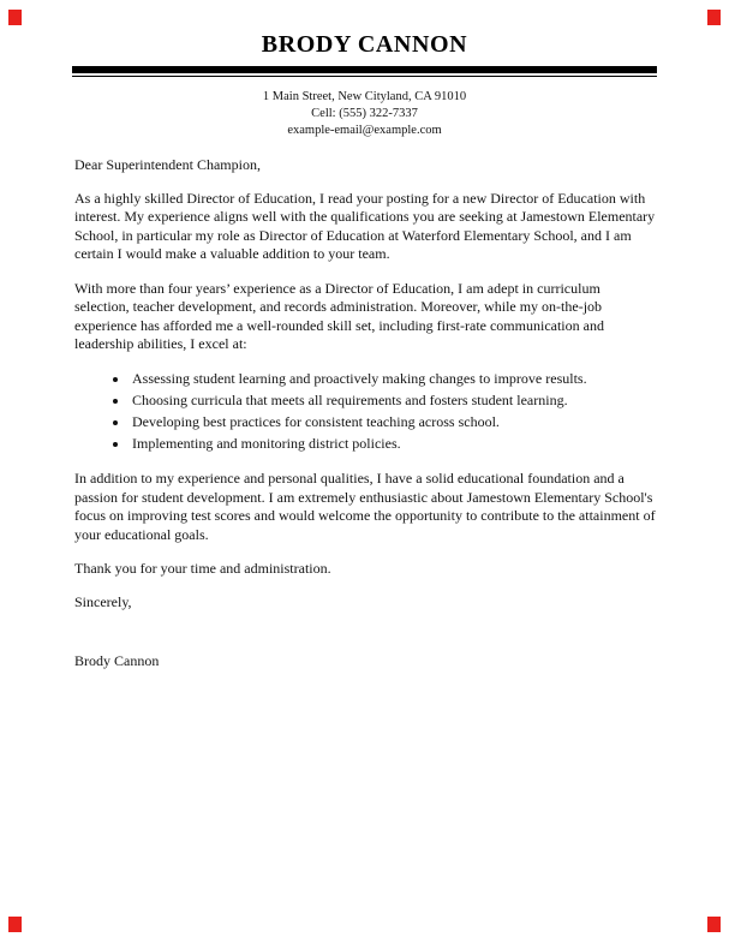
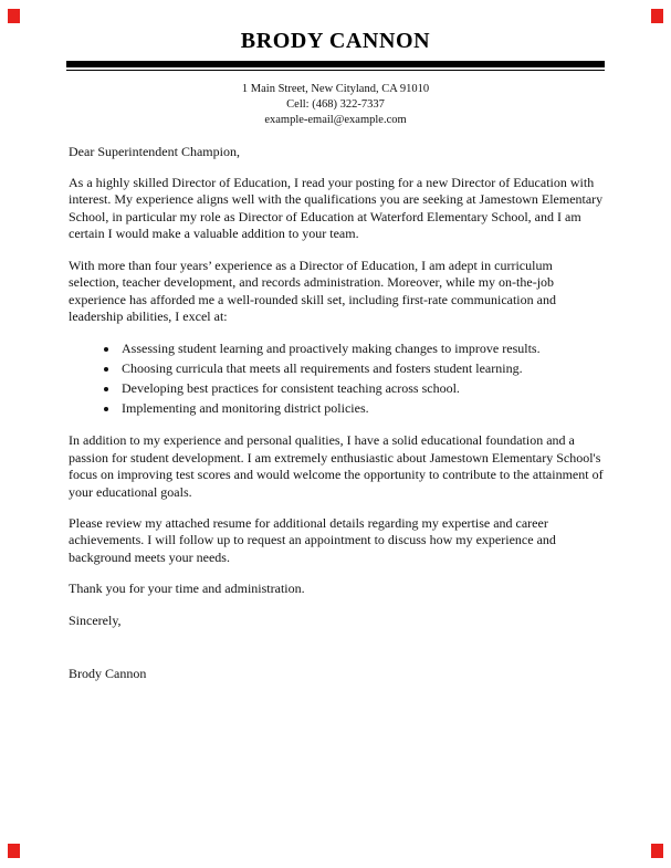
  BRODY CANNON
  1 Main Street, New Cityland, CA 91010
- Cell: (555) 322-7337
+ Cell: (468) 322-7337
  example-email@example.com
  Dear Superintendent Champion,
  As a highly skilled Director of Education, I read your posting for a new Director of Education with interest. My experience aligns well with the qualifications you are seeking at Jamestown Elementary School, in particular my role as Director of Education at Waterford Elementary School, and I am certain I would make a valuable addition to your team.
  With more than four years’ experience as a Director of Education, I am adept in curriculum selection, teacher development, and records administration. Moreover, while my on-the-job experience has afforded me a well-rounded skill set, including first-rate communication and leadership abilities, I excel at:
  Assessing student learning and proactively making changes to improve results.
  Choosing curricula that meets all requirements and fosters student learning.
  Developing best practices for consistent teaching across school.
  Implementing and monitoring district policies.
  In addition to my experience and personal qualities, I have a solid educational foundation and a passion for student development. I am extremely enthusiastic about Jamestown Elementary School's focus on improving test scores and would welcome the opportunity to contribute to the attainment of your educational goals.
+ Please review my attached resume for additional details regarding my expertise and career achievements. I will follow up to request an appointment to discuss how my experience and background meets your needs.
  Thank you for your time and administration.
  Sincerely,
  Brody Cannon
